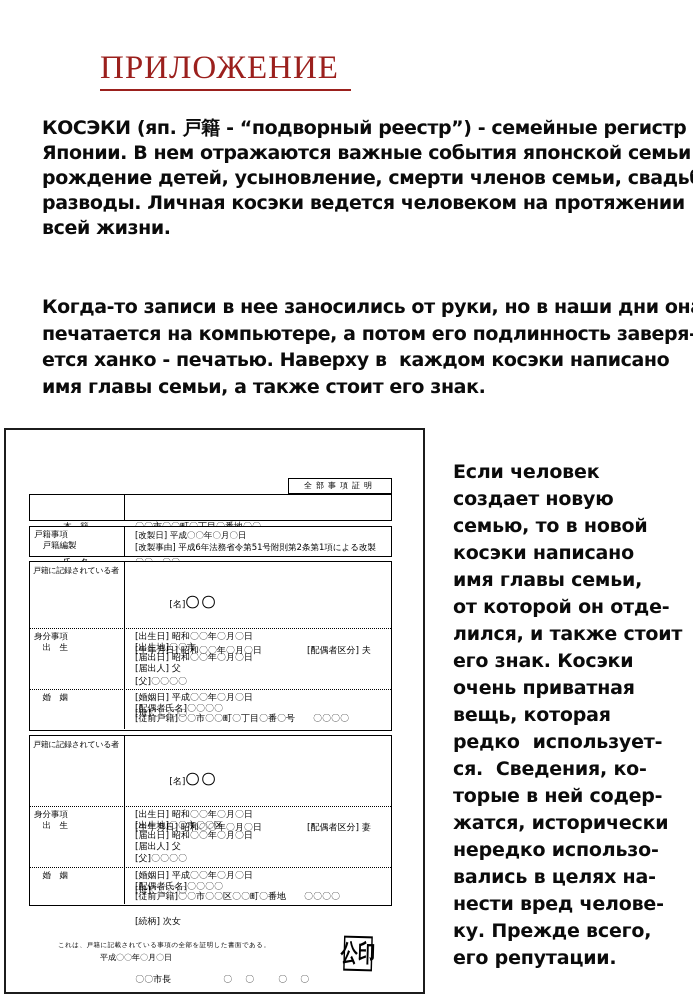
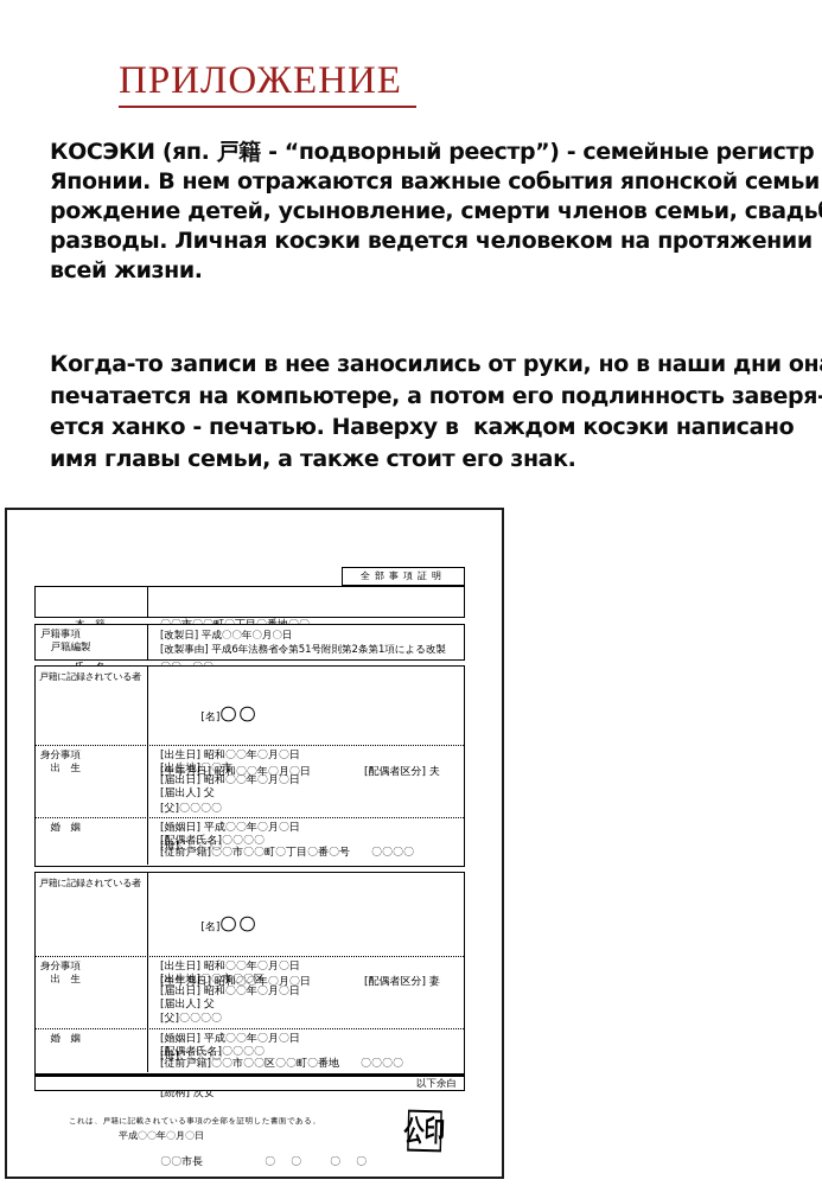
  ПРИЛОЖЕНИЕ
  КОСЭКИ (яп. 戸籍 - “подворный реестр”) - семейные регистр
  Японии. В нем отражаются важные события японской семьи
  рождение детей, усыновление, смерти членов семьи, свадь
  разводы. Личная косэки ведется человеком на протяжении
  всей жизни.
  Когда-то записи в нее заносились от руки, но в наши дни он
  печатается на компьютере, а потом его подлинность заверя
  ется ханко - печатью. Наверху в каждом косэки написано
  имя главы семьи, а также стоит его знак.
- Если человек
- создает новую
- семью, то в новой
- косэки написано
- имя главы семьи,
- от которой он отде-
- лился, и также стоит
- его знак. Косэки
- очень приватная
- вещь, которая
- редко использует-
- ся. Сведения, ко-
- торые в ней содер-
- жатся, исторически
- нередко использо-
- вались в целях на-
- нести вред челове-
- ку. Прежде всего,
- его репутации.
  全部事項証明
  戸籍事項
  戸籍編製
  [改製日] 平成〇〇年〇月〇日
  [改製事由] 平成6年法務省令第51号附則第2条第1項による改製
  戸籍に記録されている者
  [名]〇〇
  [生年月日] 昭和〇〇年〇月〇日
  [配偶者区分] 夫
  [父]〇〇〇〇
  [母]〇〇〇〇
  身分事項
  出 生
  [出生日] 昭和〇〇年〇月〇日
  [出生地]〇〇市
  [届出日] 昭和〇〇年〇月〇日
  [届出人] 父
  婚 姻
  [婚姻日] 平成〇〇年〇月〇日
  [配偶者氏名]〇〇〇〇
  [従前戸籍]〇〇市〇〇町〇丁目〇番〇号 〇〇〇〇
  戸籍に記録されている者
  [名]〇〇
  [生年月日] 昭和〇〇年〇月〇日
  [配偶者区分] 妻
  [父]〇〇〇〇
  [母]〇〇〇〇
  [続柄] 次女
  身分事項
  出 生
  [出生日] 昭和〇〇年〇月〇日
  [出生地]〇〇市〇〇区
  [届出日] 昭和〇〇年〇月〇日
  [届出人] 父
  婚 姻
  [婚姻日] 平成〇〇年〇月〇日
  [配偶者氏名]〇〇〇〇
  [従前戸籍]〇〇市〇〇区〇〇町〇番地 〇〇〇〇
+ 以下余白
  これは、戸籍に記載されている事項の全部を証明した書面である。
  平成〇〇年〇月〇日
  〇〇市長 〇 〇 〇 〇
